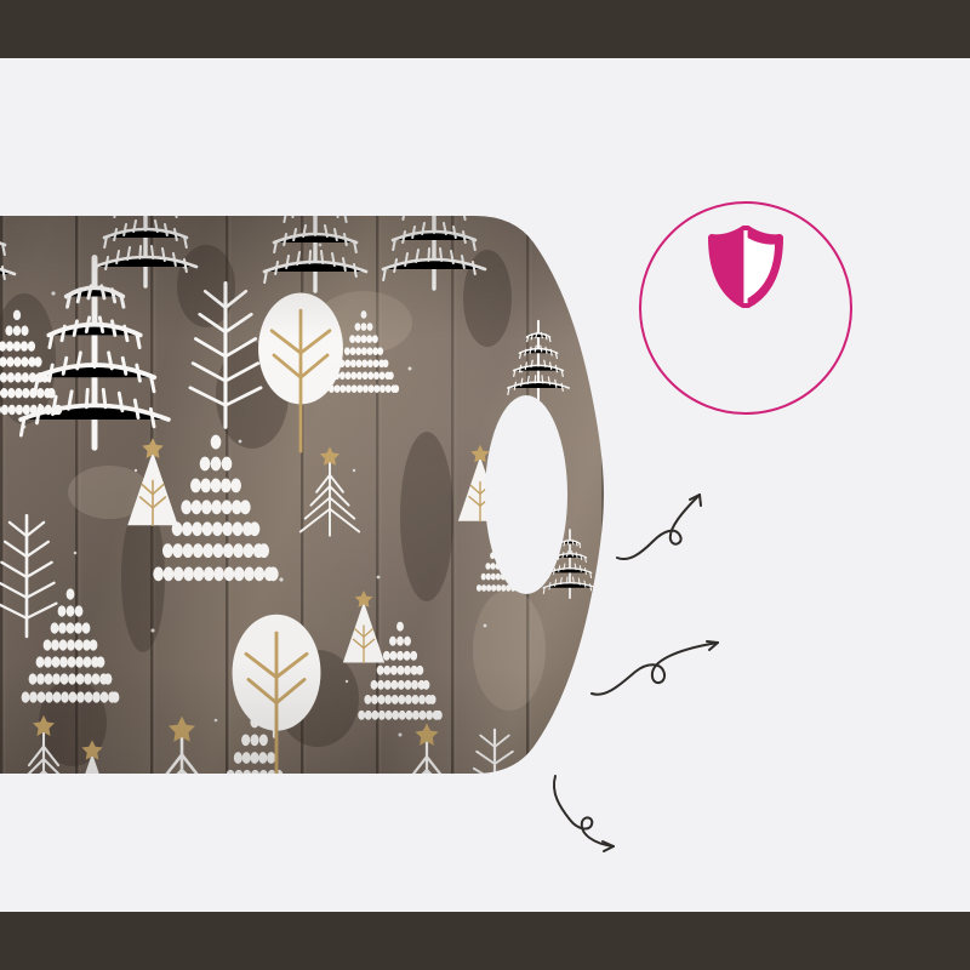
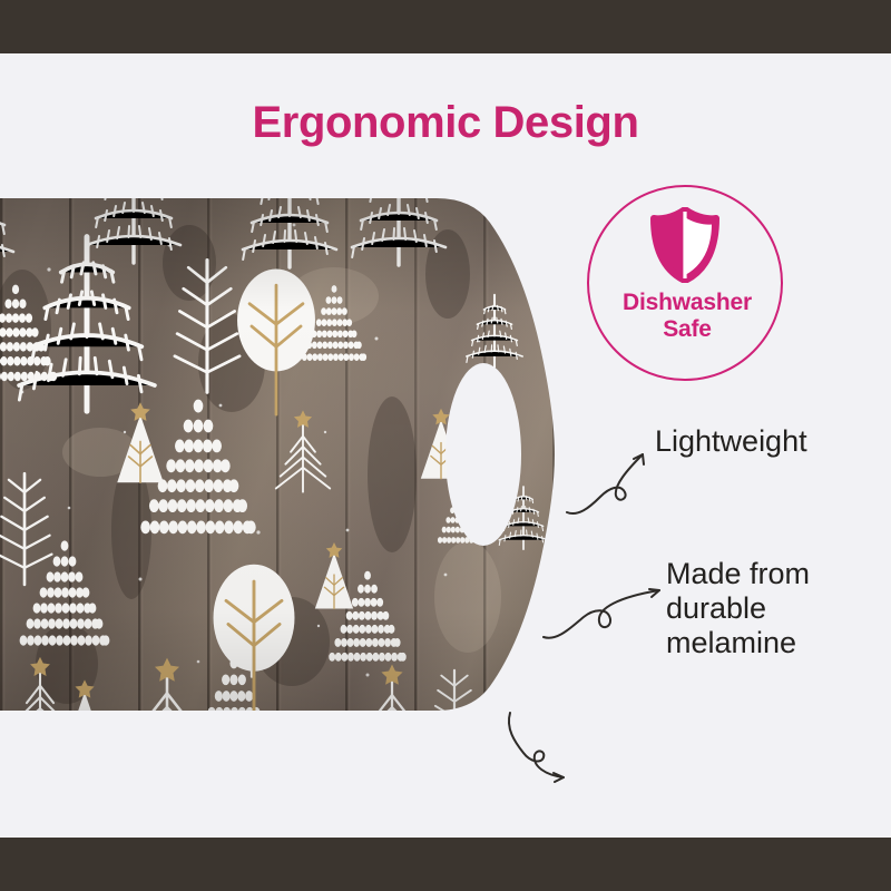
+ Ergonomic Design
+ Dishwasher
+ Safe
+ Lightweight
+ Made from
+ durable
+ melamine
